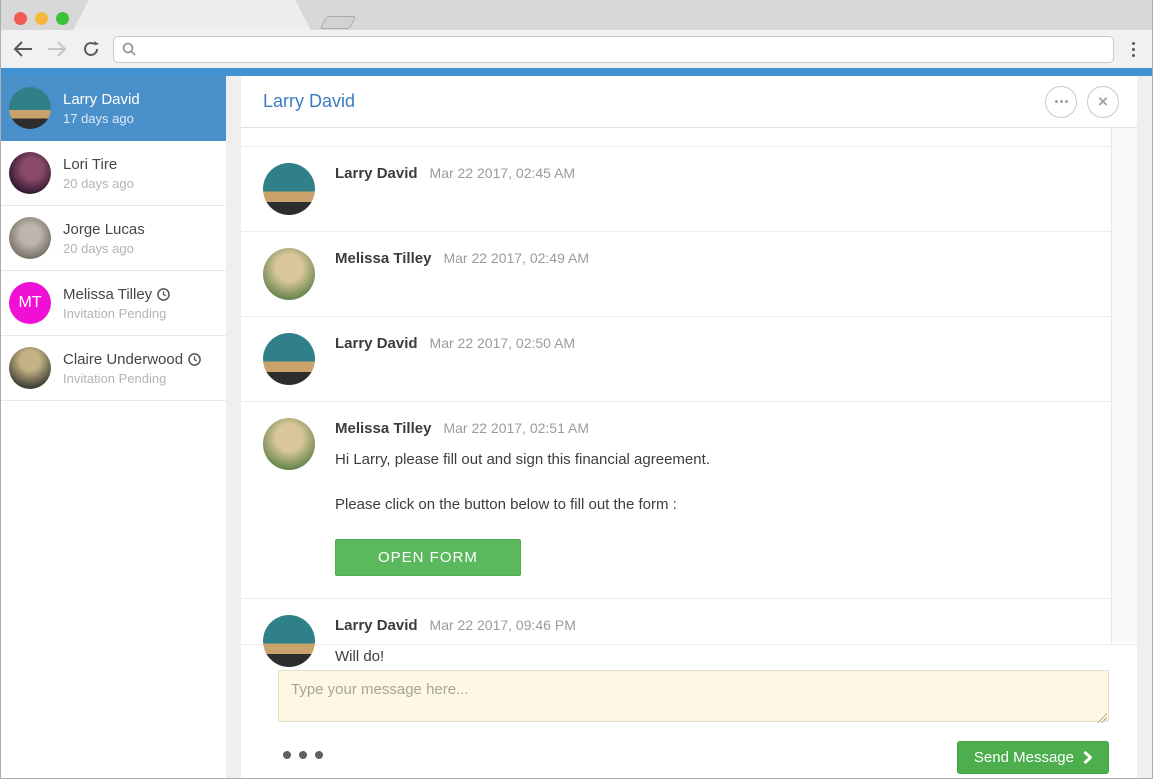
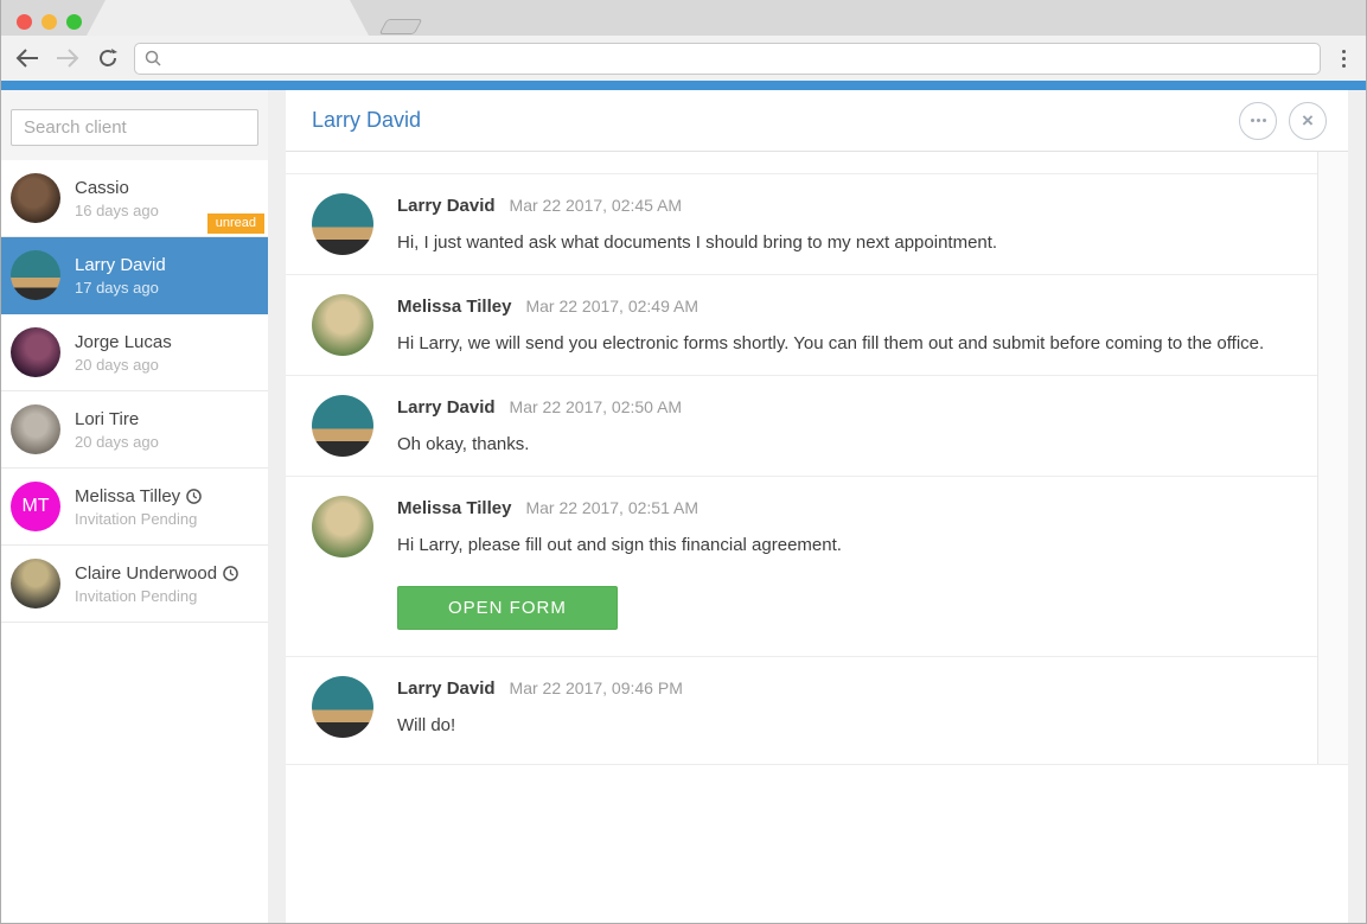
+ Search client
+ Cassio
+ 16 days ago
+ unread
  Larry David
  17 days ago
- Lori Tire
+ Jorge Lucas
  20 days ago
- Jorge Lucas
+ Lori Tire
  20 days ago
  MT
  Melissa Tilley
  Invitation Pending
  Claire Underwood
  Invitation Pending
  Larry David
  ×
  Larry David
  Mar 22 2017, 02:45 AM
+ Hi, I just wanted ask what documents I should bring to my next appointment.
  Melissa Tilley
  Mar 22 2017, 02:49 AM
+ Hi Larry, we will send you electronic forms shortly. You can fill them out and submit before coming to the office.
  Larry David
  Mar 22 2017, 02:50 AM
+ Oh okay, thanks.
  Melissa Tilley
  Mar 22 2017, 02:51 AM
  Hi Larry, please fill out and sign this financial agreement.
- Please click on the button below to fill out the form :
  OPEN FORM
  Larry David
  Mar 22 2017, 09:46 PM
  Will do!
- Type your message here...
- Send Message
